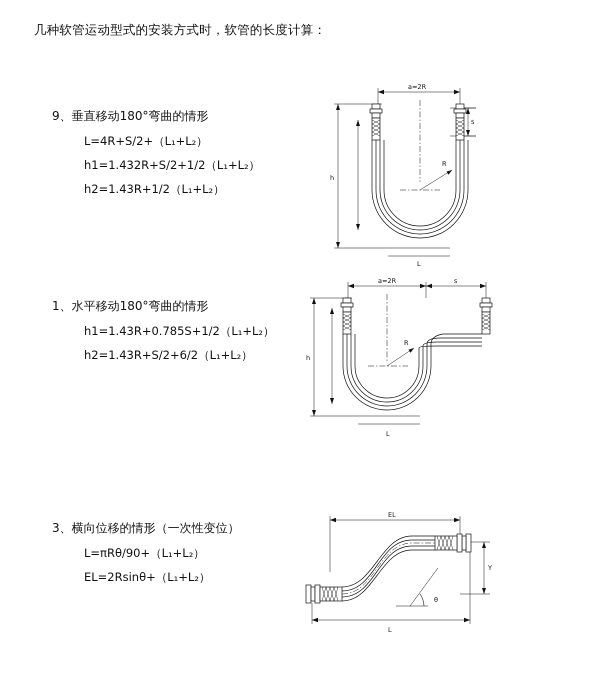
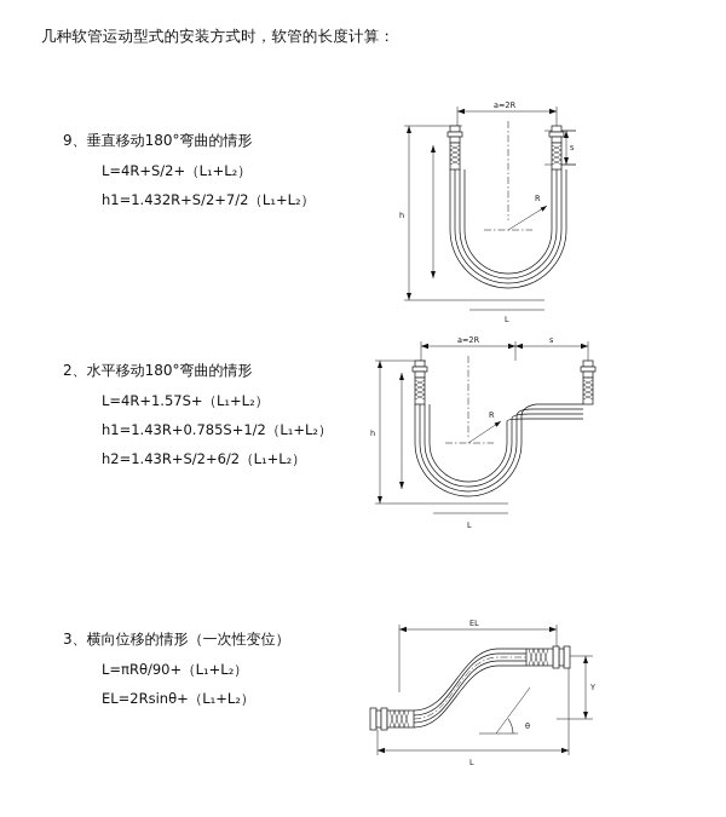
  几种软管运动型式的安装方式时，软管的长度计算：
  9、垂直移动180°弯曲的情形
  L=4R+S/2+（L₁+L₂）
- h1=1.432R+S/2+1/2（L₁+L₂）
+ h1=1.432R+S/2+7/2（L₁+L₂）
- h2=1.43R+1/2（L₁+L₂）
  a=2R
  h
  R
  L
- 1、水平移动180°弯曲的情形
+ 2、水平移动180°弯曲的情形
+ L=4R+1.57S+（L₁+L₂）
  h1=1.43R+0.785S+1/2（L₁+L₂）
  h2=1.43R+S/2+6/2（L₁+L₂）
  a=2R
  s
  h
  R
  L
  3、横向位移的情形（一次性变位）
  L=πRθ/90+（L₁+L₂）
  EL=2Rsinθ+（L₁+L₂）
  EL
  Y
  θ
  L
